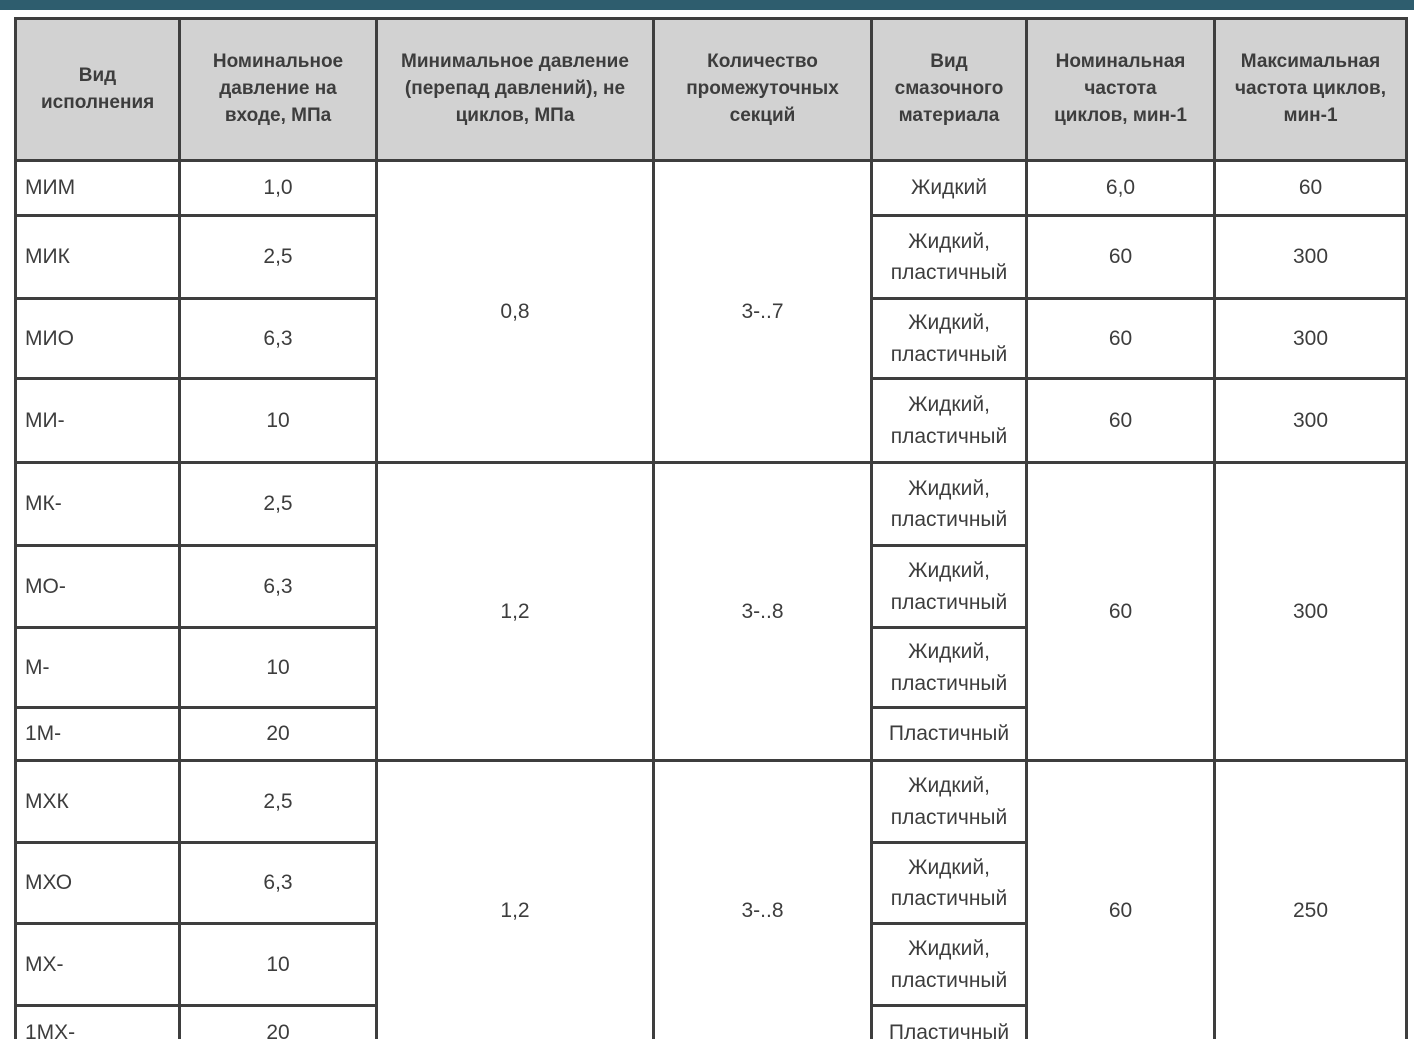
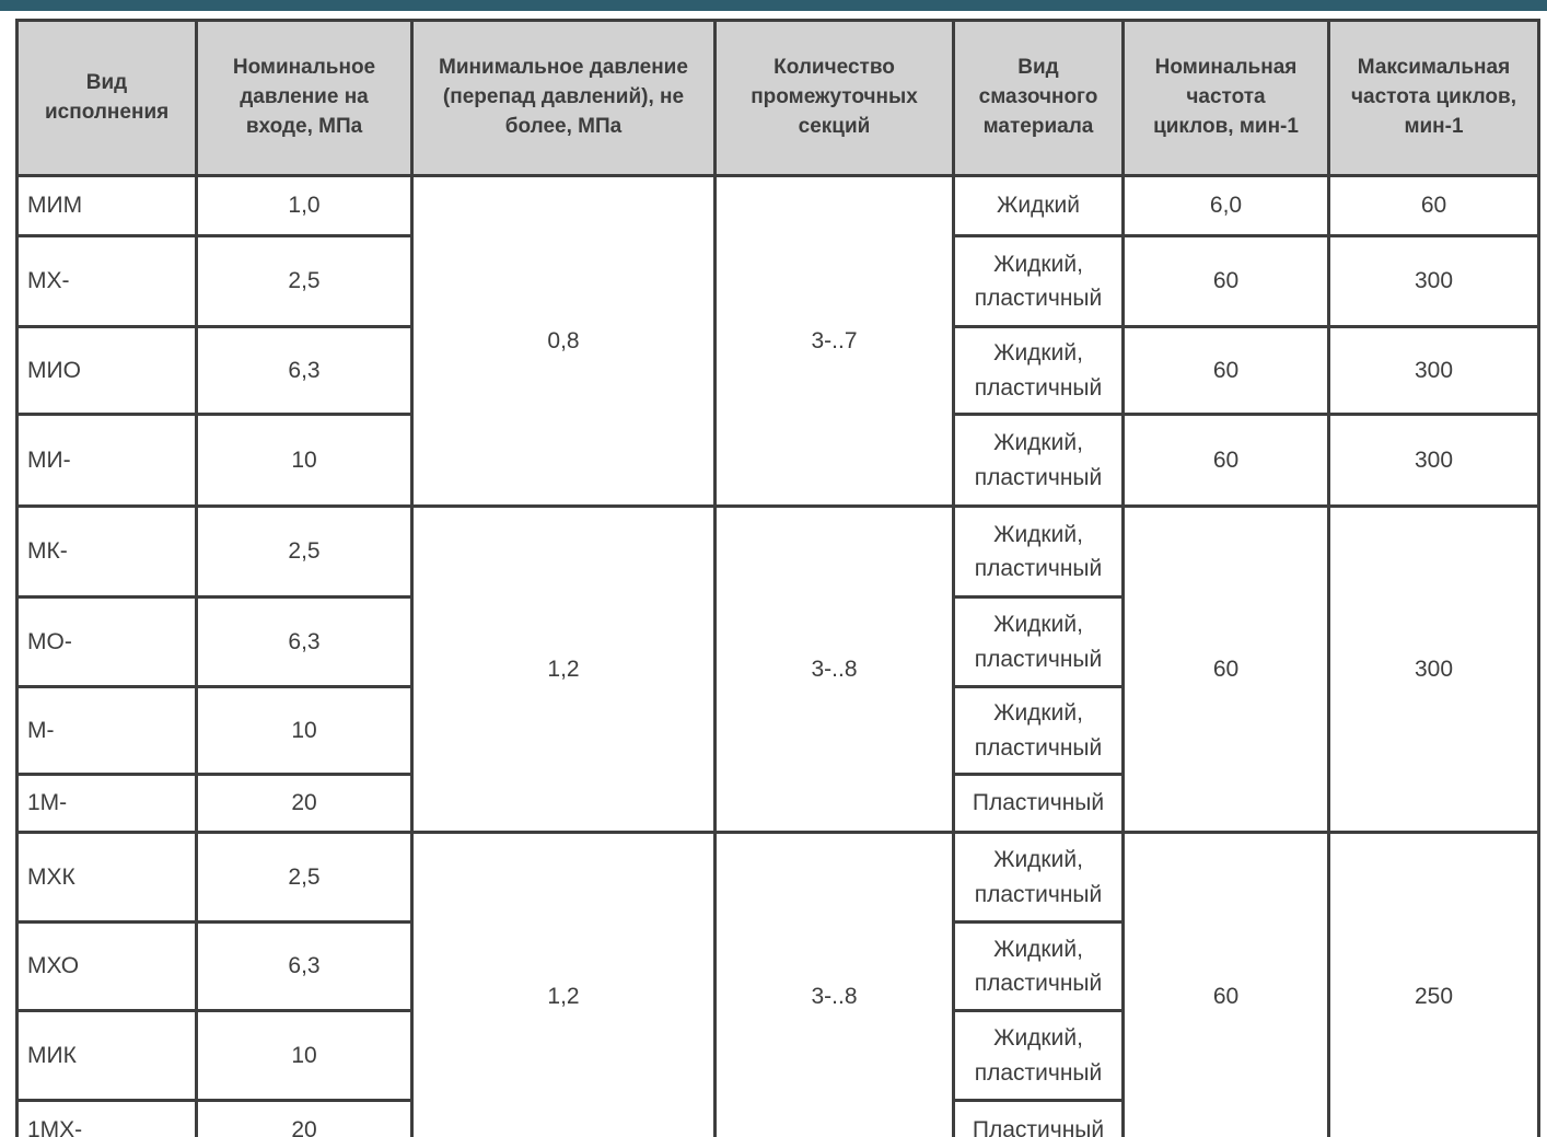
- Вид исполнения	Номинальное давление на входе, МПа	Минимальное давление (перепад давлений), не циклов, МПа	Количество промежуточных секций	Вид смазочного материала	Номинальная частота циклов, мин-1	Максимальная частота циклов, мин-1
+ Вид исполнения	Номинальное давление на входе, МПа	Минимальное давление (перепад давлений), не более, МПа	Количество промежуточных секций	Вид смазочного материала	Номинальная частота циклов, мин-1	Максимальная частота циклов, мин-1
  МИМ	1,0	0,8	3-..7	Жидкий	6,0	60
- МИК	2,5	Жидкий, пластичный	60	300
+ МХ-	2,5	Жидкий, пластичный	60	300
  МИО	6,3	Жидкий, пластичный	60	300
  МИ-	10	Жидкий, пластичный	60	300
  МК-	2,5	1,2	3-..8	Жидкий, пластичный	60	300
  МО-	6,3	Жидкий, пластичный
  М-	10	Жидкий, пластичный
  1М-	20	Пластичный
  МХК	2,5	1,2	3-..8	Жидкий, пластичный	60	250
  МХО	6,3	Жидкий, пластичный
- МХ-	10	Жидкий, пластичный
+ МИК	10	Жидкий, пластичный
  1МХ-	20	Пластичный
